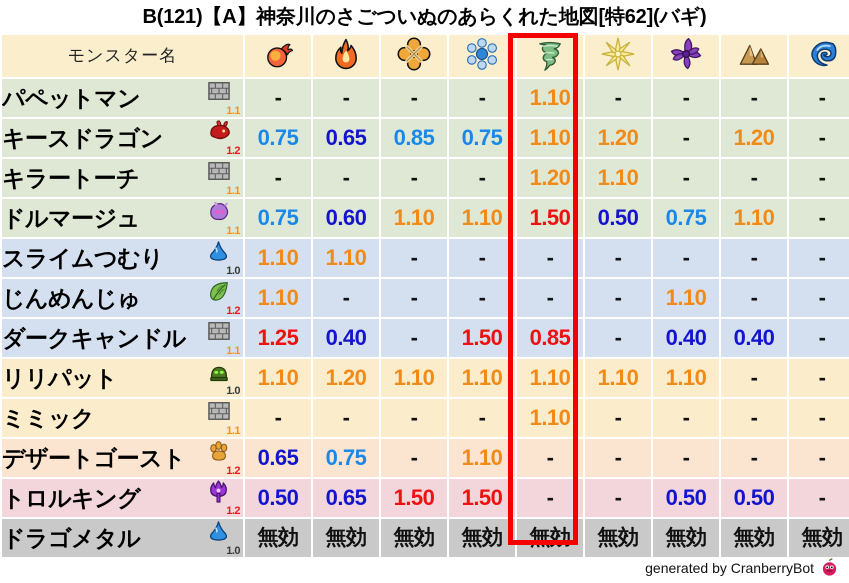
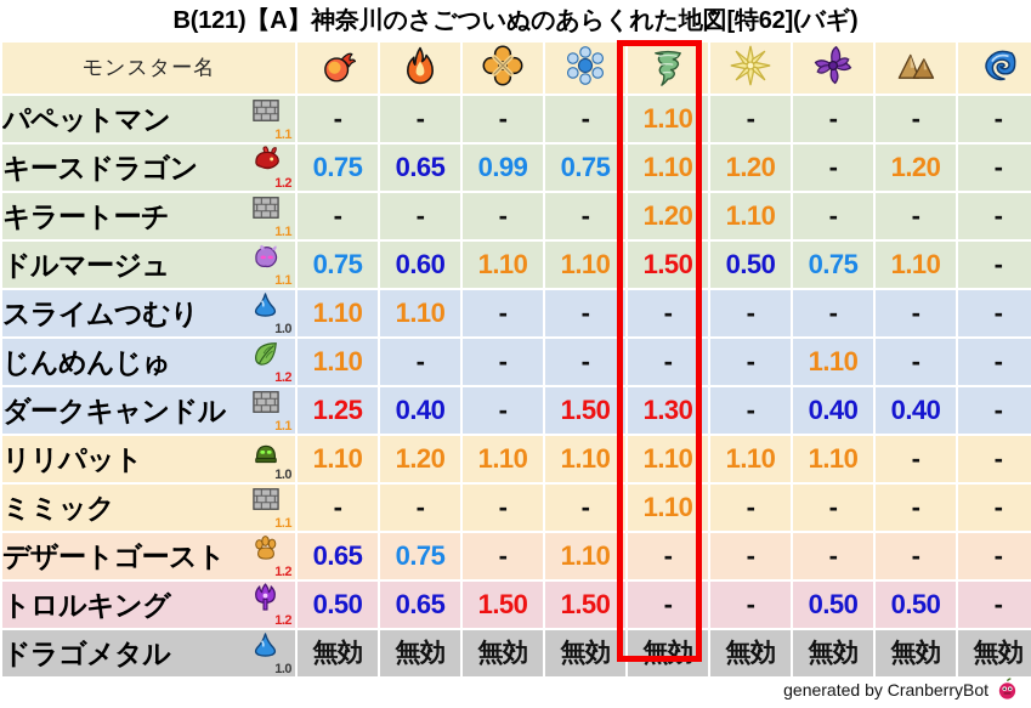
  B(121)【A】神奈川のさごついぬのあらくれた地図[特62](バギ)
  モンスター名
  パペットマン1.1	-	-	-	-	1.10	-	-	-	-
- キースドラゴン1.2	0.75	0.65	0.85	0.75	1.10	1.20	-	1.20	-
+ キースドラゴン1.2	0.75	0.65	0.99	0.75	1.10	1.20	-	1.20	-
  キラートーチ1.1	-	-	-	-	1.20	1.10	-	-	-
  ドルマージュ1.1	0.75	0.60	1.10	1.10	1.50	0.50	0.75	1.10	-
  スライムつむり1.0	1.10	1.10	-	-	-	-	-	-	-
  じんめんじゅ1.2	1.10	-	-	-	-	-	1.10	-	-
- ダークキャンドル1.1	1.25	0.40	-	1.50	0.85	-	0.40	0.40	-
+ ダークキャンドル1.1	1.25	0.40	-	1.50	1.30	-	0.40	0.40	-
  リリパット1.0	1.10	1.20	1.10	1.10	1.10	1.10	1.10	-	-
  ミミック1.1	-	-	-	-	1.10	-	-	-	-
  デザートゴースト1.2	0.65	0.75	-	1.10	-	-	-	-	-
  トロルキング1.2	0.50	0.65	1.50	1.50	-	-	0.50	0.50	-
  ドラゴメタル1.0	無効	無効	無効	無効	無効	無効	無効	無効	無効
  generated by CranberryBot
